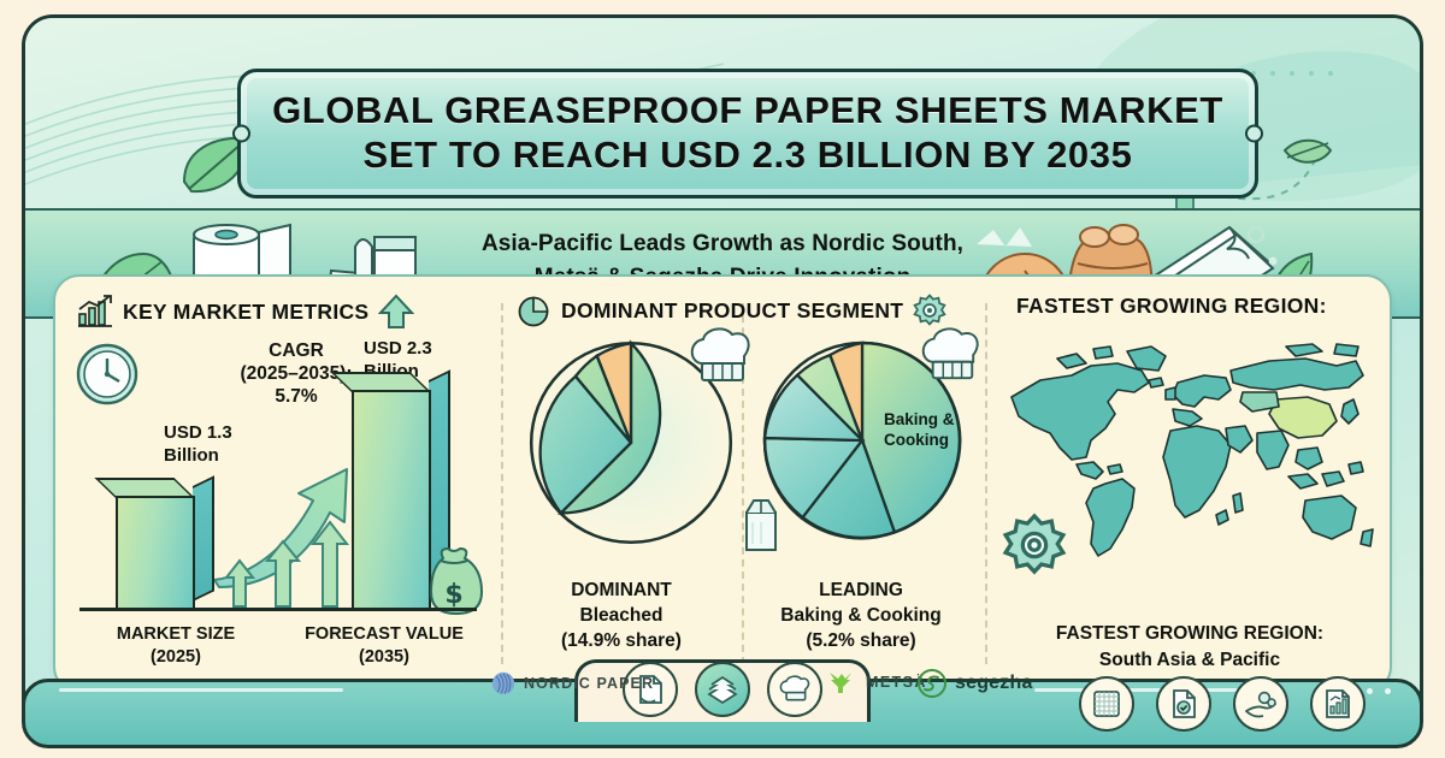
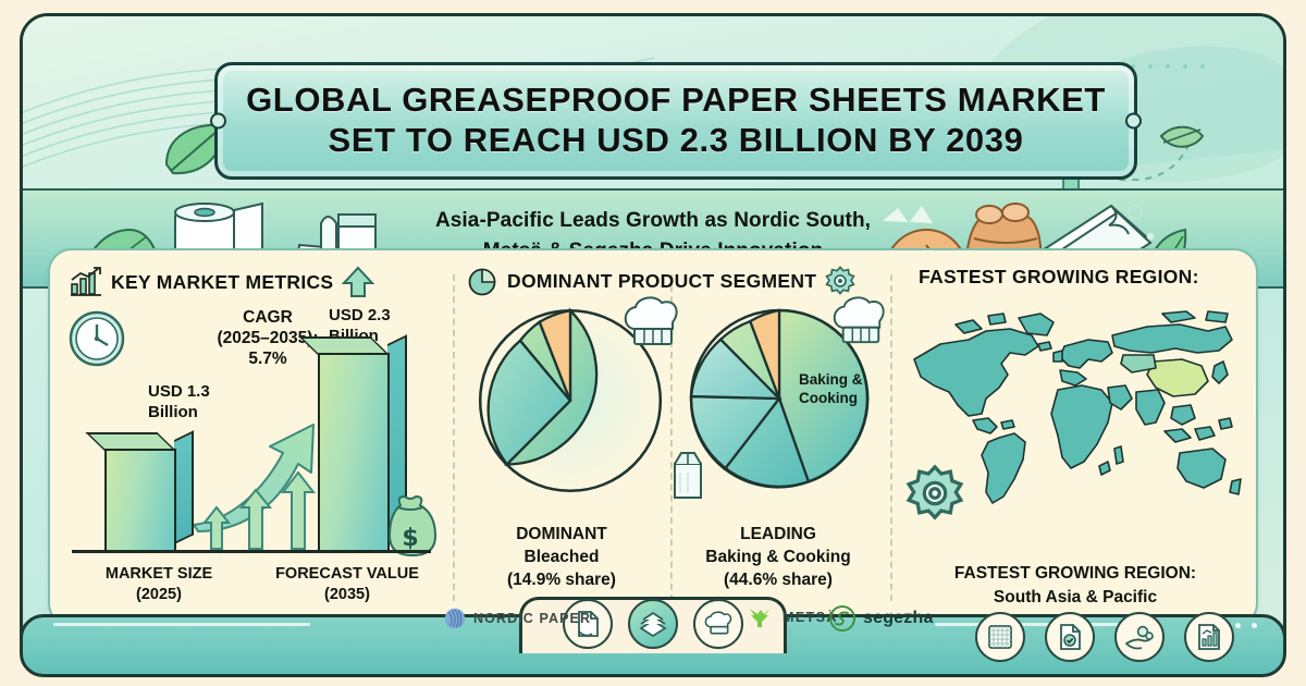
  GLOBAL GREASEPROOF PAPER SHEETS MARKET
- SET TO REACH USD 2.3 BILLION BY 2035
+ SET TO REACH USD 2.3 BILLION BY 2039
  Asia-Pacific Leads Growth as Nordic South,
  KEY MARKET METRICS
  USD 1.3
  Billion
  CAGR
  (2025–203
  5.7%
  USD 2.3
  $
  MARKET SIZE
  (2025)
  FORECAST VALUE
  (2035)
  DOMINANT PRODUCT SEGMENT
  DOMINANT
  Bleached
  (14.9% share)
  Baking &
  Cooking
  LEADING
  Baking & Cooking
- (5.2% share)
+ (44.6% share)
  FASTEST GROWING REGION:
  FASTEST GROWING REGION:
  South Asia & Pacific
  NORDIC PAPER
  METSÄ
  segezha
